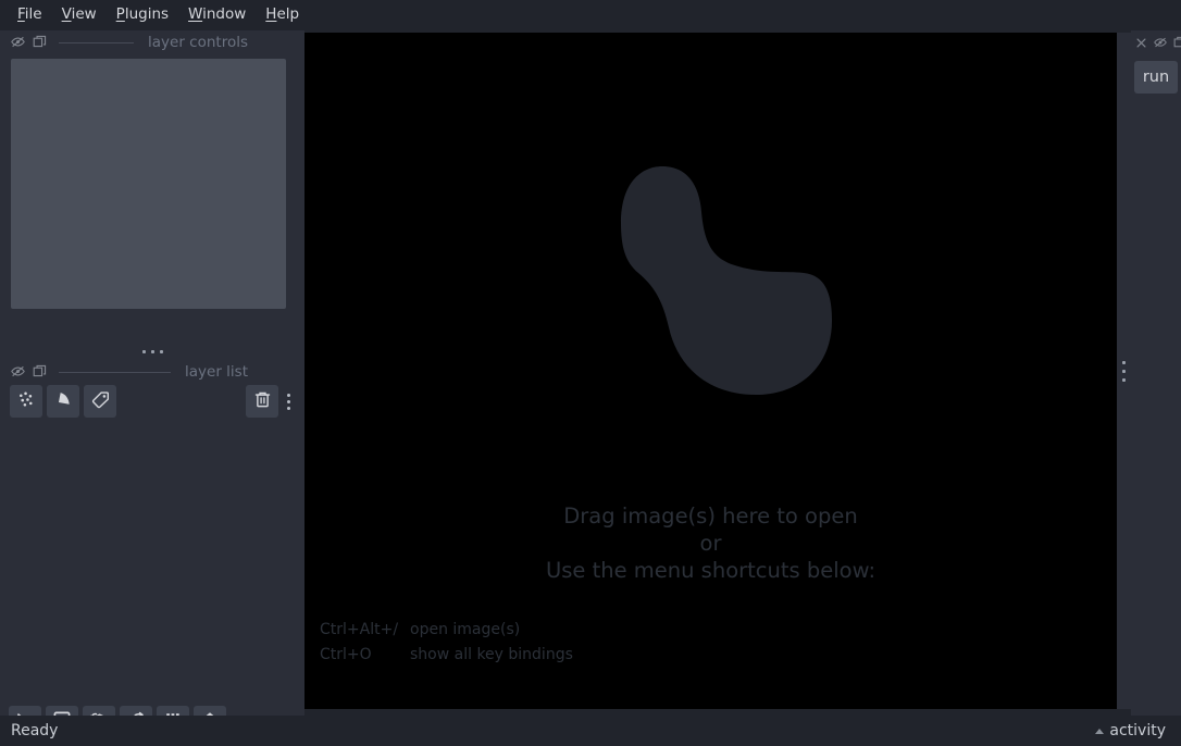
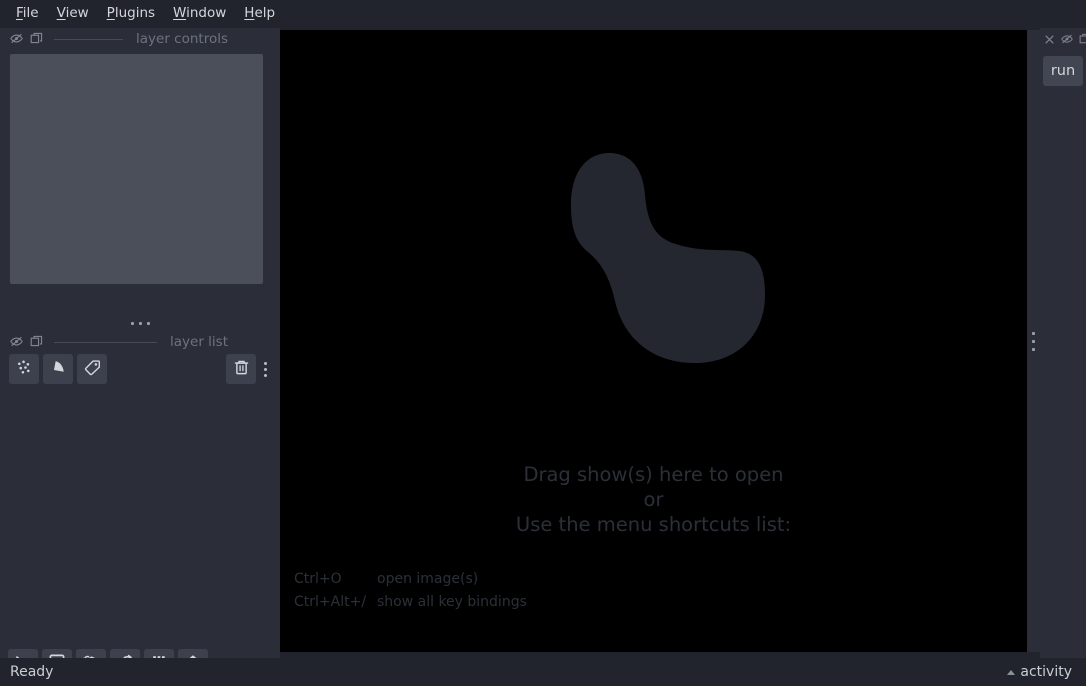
  File
  View
  Plugins
  Window
  Help
  layer controls
  layer list
- Drag image(s) here to open
+ Drag show(s) here to open
  or
- Use the menu shortcuts below:
+ Use the menu shortcuts list:
- Ctrl+Alt+/
+ Ctrl+O
  open image(s)
- Ctrl+O
+ Ctrl+Alt+/
  show all key bindings
  run
  Ready
  activity
